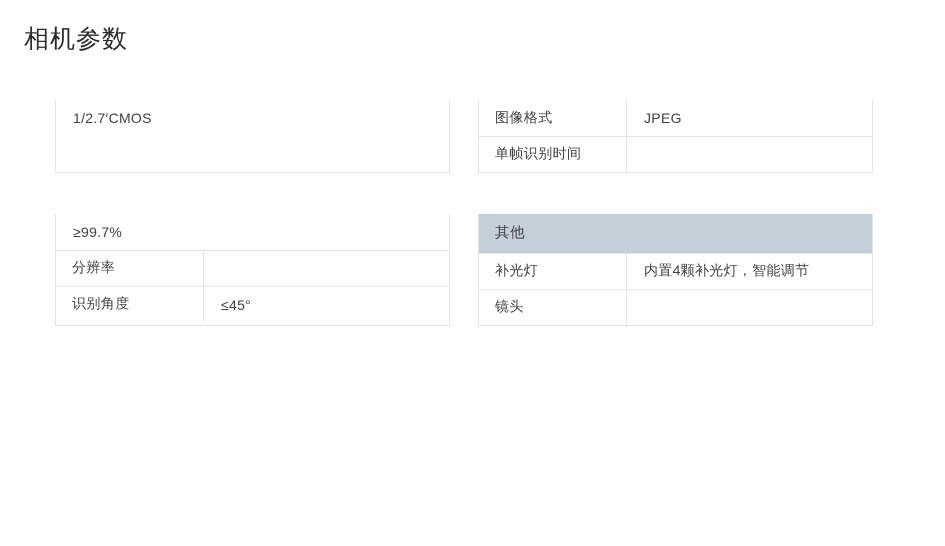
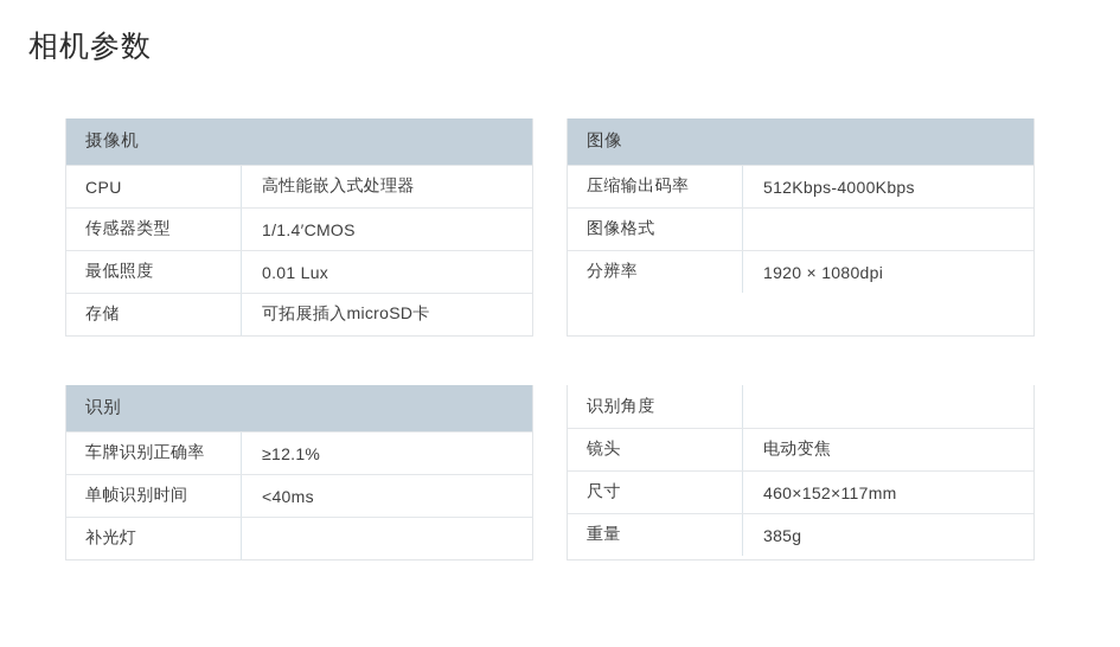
  相机参数
+ 摄像机
+ CPU
+ 高性能嵌入式处理器
+ 传感器类型
- 1/2.7′CMOS
+ 1/1.4′CMOS
+ 最低照度
+ 0.01 Lux
+ 存储
+ 可拓展插入microSD卡
+ 图像
+ 压缩输出码率
+ 512Kbps-4000Kbps
  图像格式
- JPEG
- 单帧识别时间
+ 分辨率
+ 1920 × 1080dpi
+ 识别
+ 车牌识别正确率
- ≥99.7%
+ ≥12.1%
- 分辨率
+ 单帧识别时间
+ <40ms
- 识别角度
+ 补光灯
- ≤45°
- 其他
- 补光灯
+ 识别角度
- 内置4颗补光灯，智能调节
  镜头
+ 电动变焦
+ 尺寸
+ 460×152×117mm
+ 重量
+ 385g
